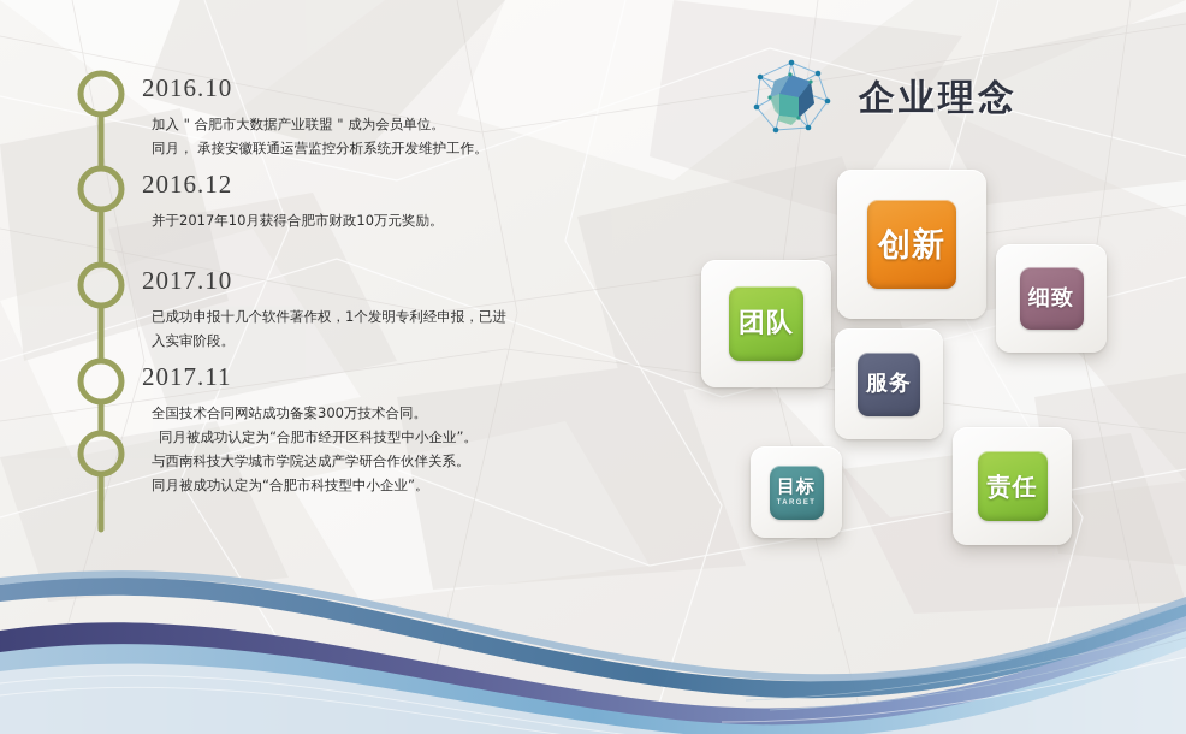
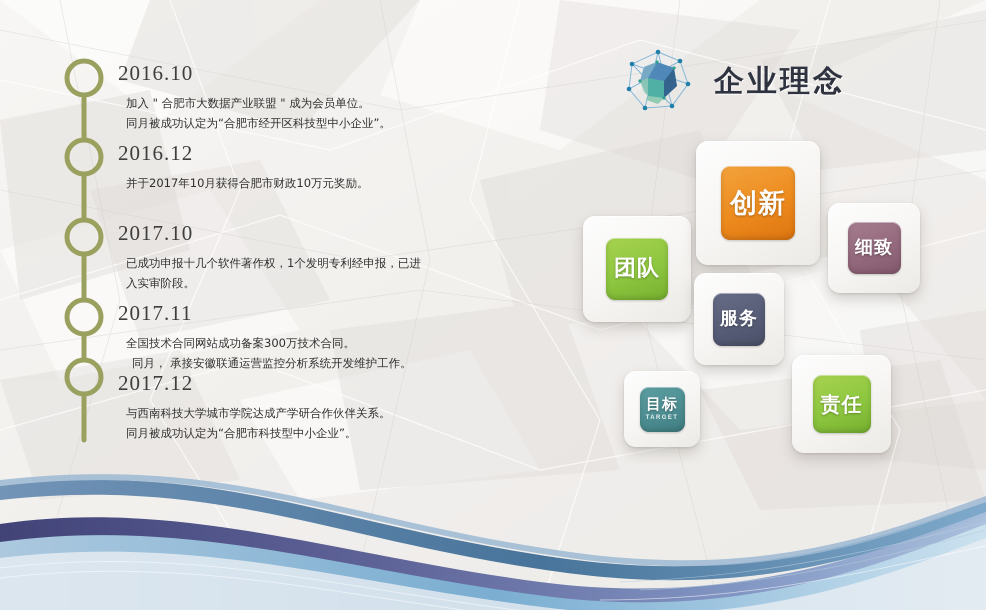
  2016.10
  加入 " 合肥市大数据产业联盟 " 成为会员单位。
- 同月， 承接安徽联通运营监控分析系统开发维护工作。
+ 同月被成功认定为“合肥市经开区科技型中小企业”。
  2016.12
  并于2017年10月获得合肥市财政10万元奖励。
  2017.10
  已成功申报十几个软件著作权，1个发明专利经申报，已进
  入实审阶段。
  2017.11
  全国技术合同网站成功备案300万技术合同。
- 同月被成功认定为“合肥市经开区科技型中小企业”。
+ 同月， 承接安徽联通运营监控分析系统开发维护工作。
+ 2017.12
  与西南科技大学城市学院达成产学研合作伙伴关系。
  同月被成功认定为“合肥市科技型中小企业”。
  企业理念
  团队
  创新
  细致
  服务
  目标
  责任
